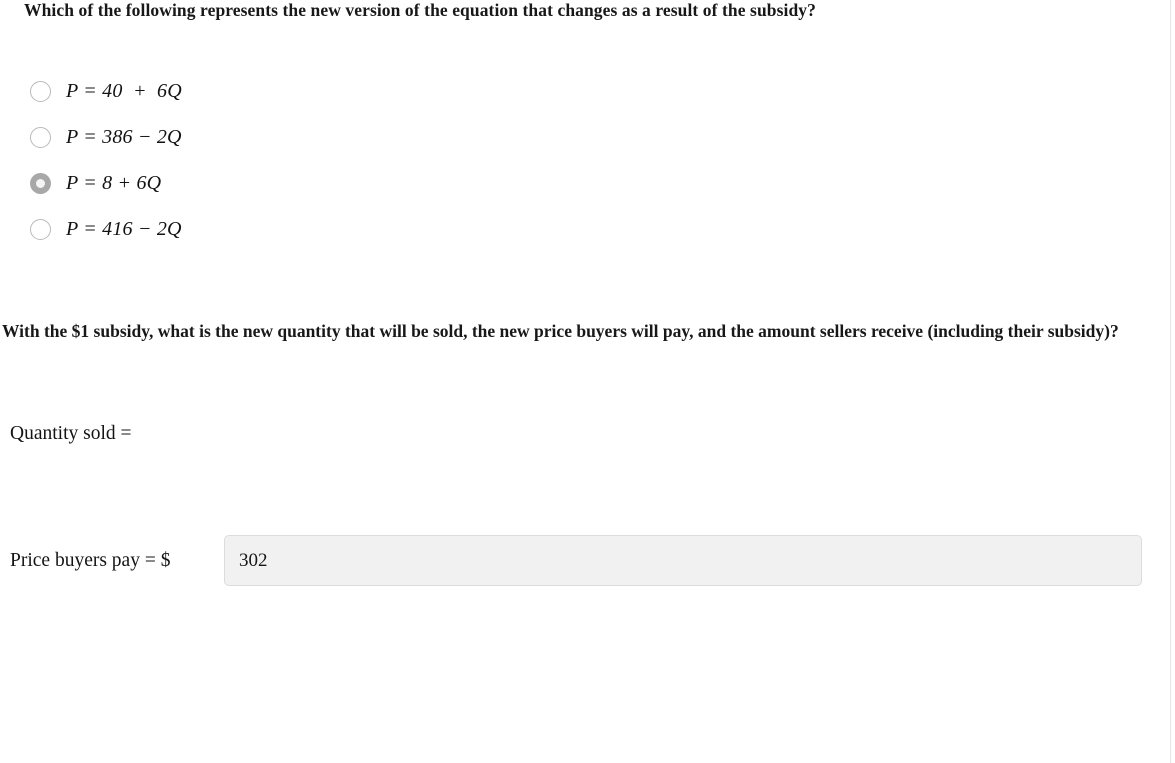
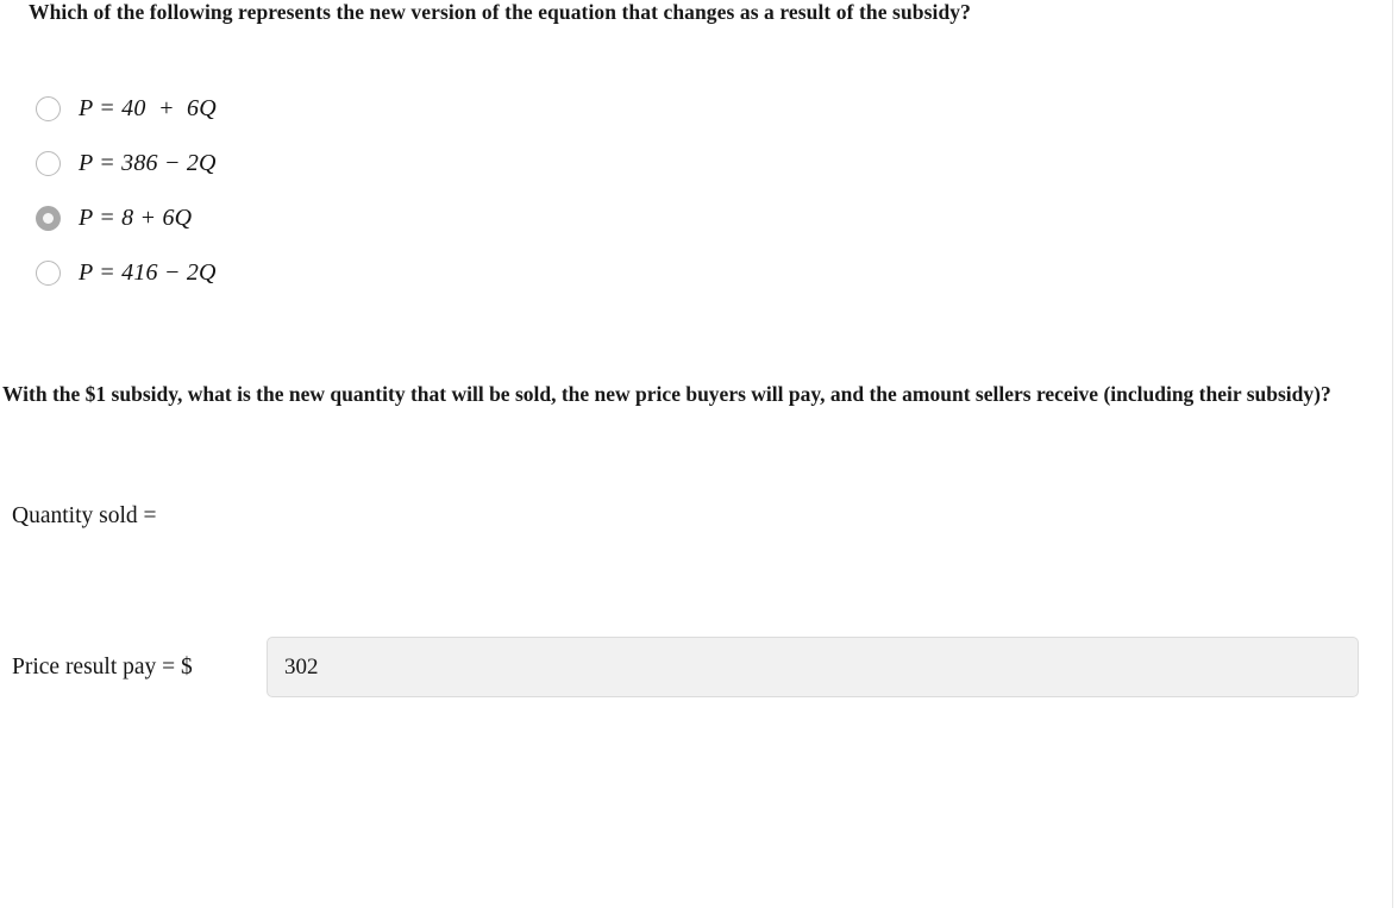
  Which of the following represents the new version of the equation that changes as a result of the subsidy?
  P = 40 + 6Q
  P = 386 − 2Q
  P = 8 + 6Q
  P = 416 − 2Q
  With the $1 subsidy, what is the new quantity that will be sold, the new price buyers will pay, and the amount sellers receive (including their subsidy)?
  Quantity sold =
- Price buyers pay = $
+ Price result pay = $
  302
